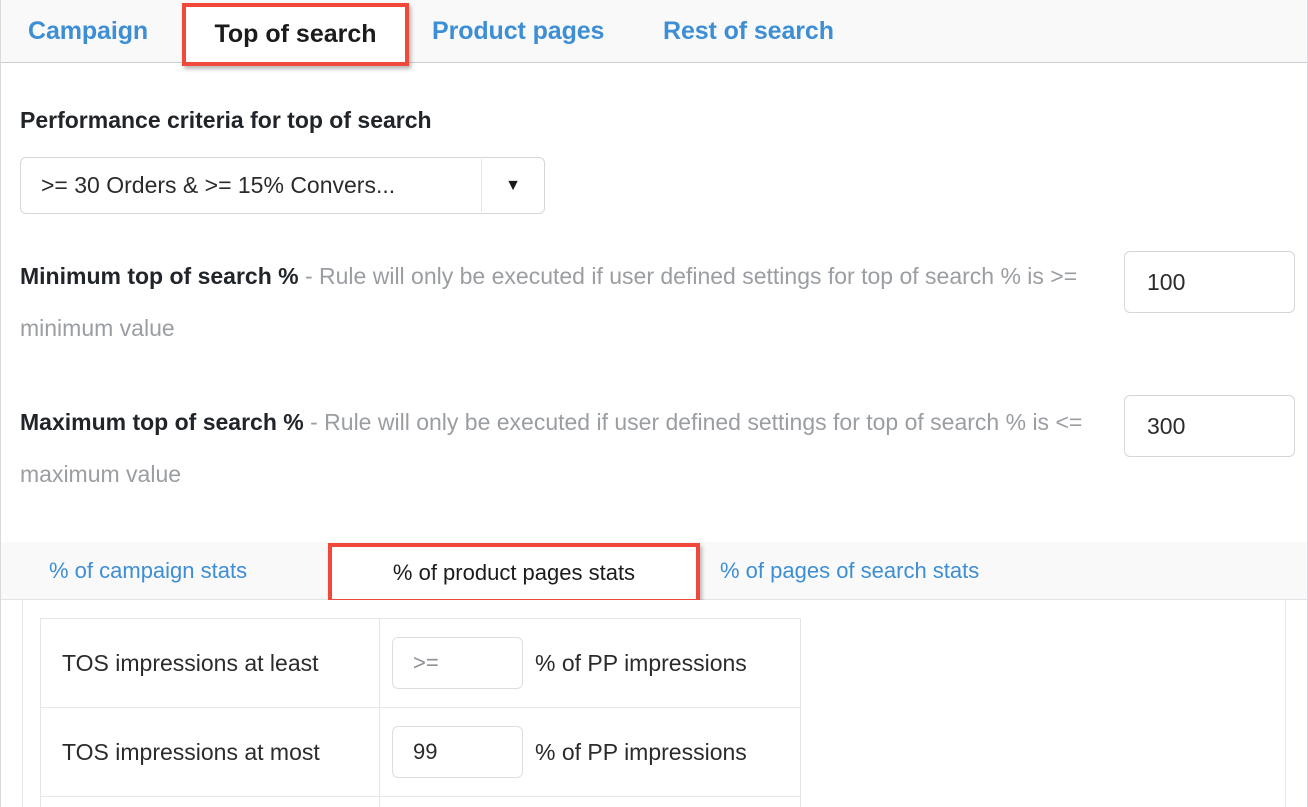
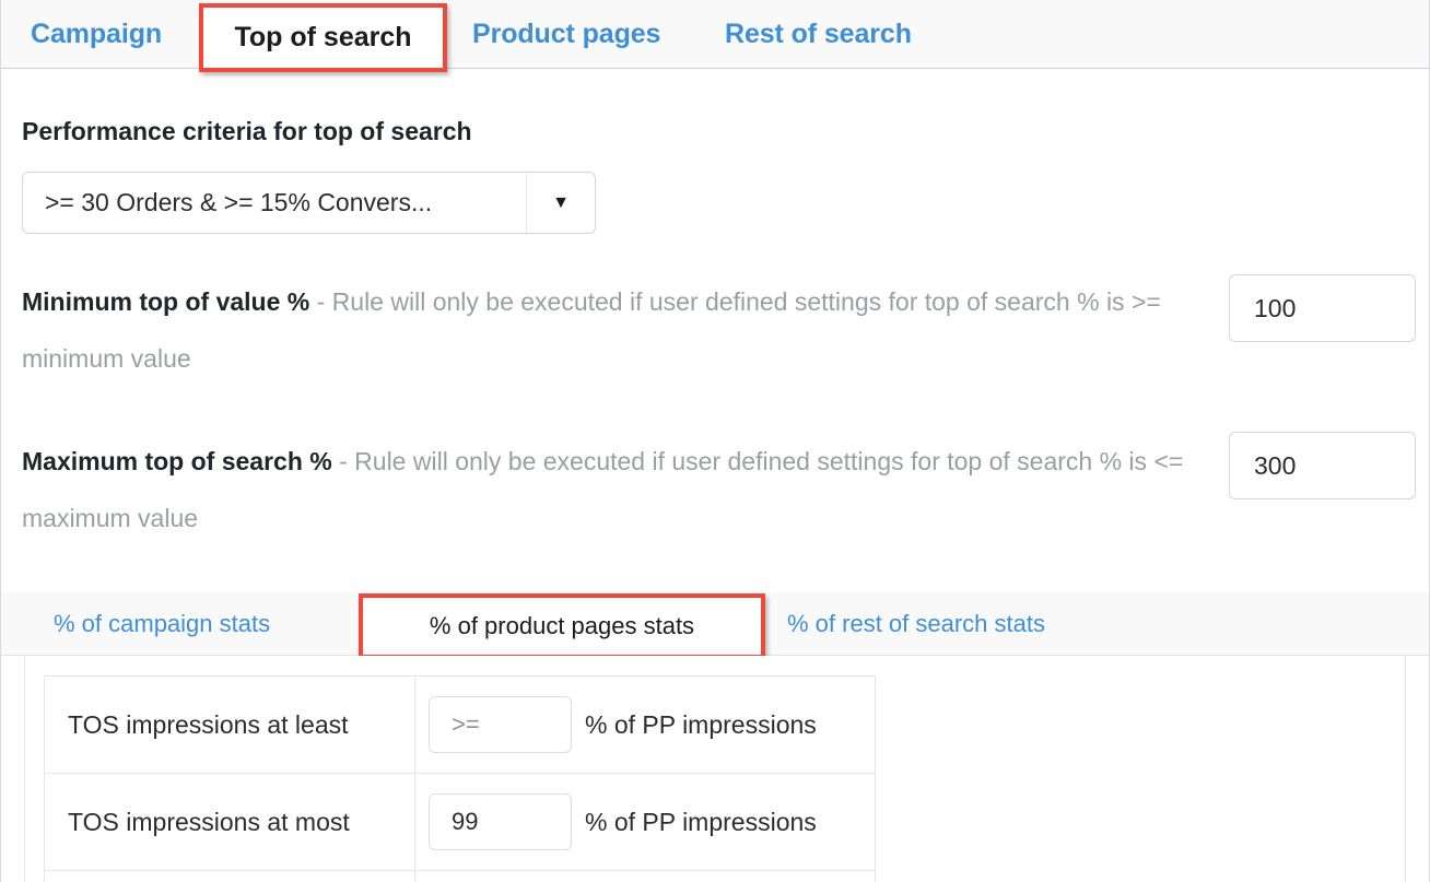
  Campaign
  Product pages
  Rest of search
  Top of search
  Performance criteria for top of search
  >= 30 Orders & >= 15% Convers...
  ▼
- Minimum top of search % - Rule will only be executed if user defined settings for top of search % is >= minimum value
+ Minimum top of value % - Rule will only be executed if user defined settings for top of search % is >= minimum value
  100
  Maximum top of search % - Rule will only be executed if user defined settings for top of search % is <= maximum value
  300
  % of campaign stats
- % of pages of search stats
+ % of rest of search stats
  % of product pages stats
  TOS impressions at least	>= % of PP impressions
  TOS impressions at most	99 % of PP impressions
